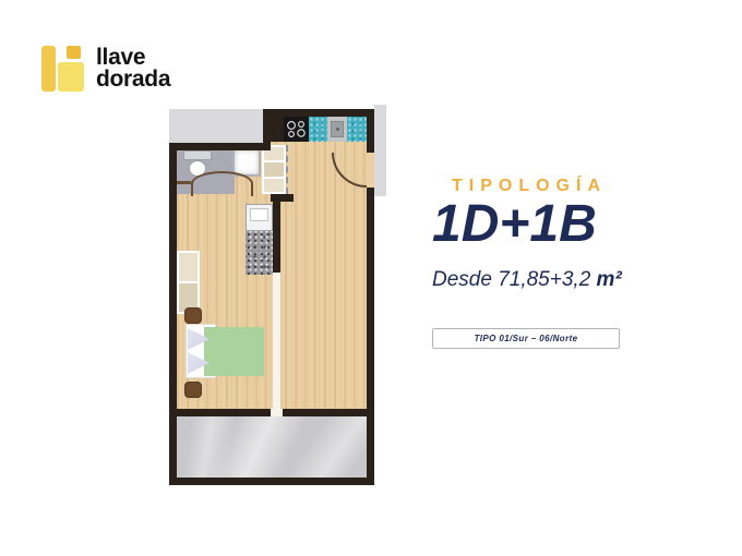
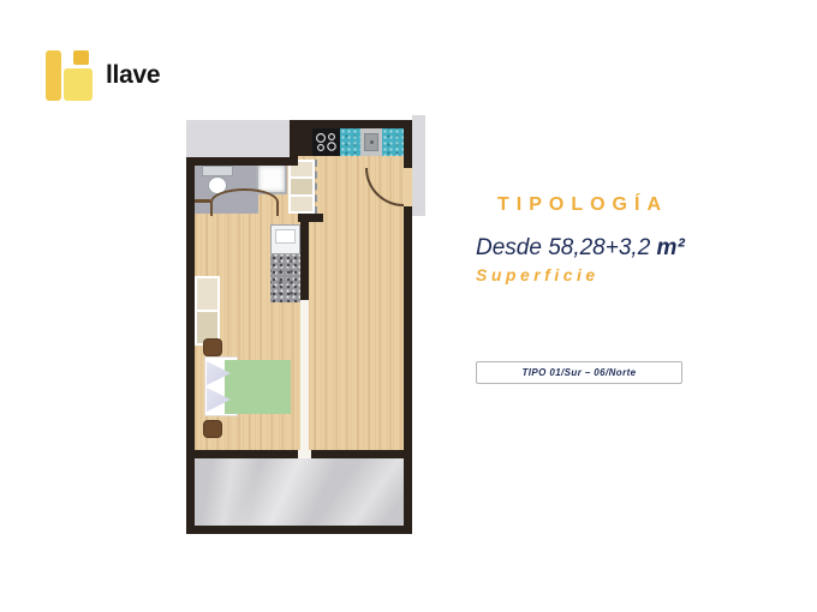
  llave
- dorada
  TIPOLOGÍA
- 1D+1B
- Desde 71,85+3,2 m²
+ Desde 58,28+3,2 m²
+ Superficie
  TIPO 01/Sur – 06/Norte
